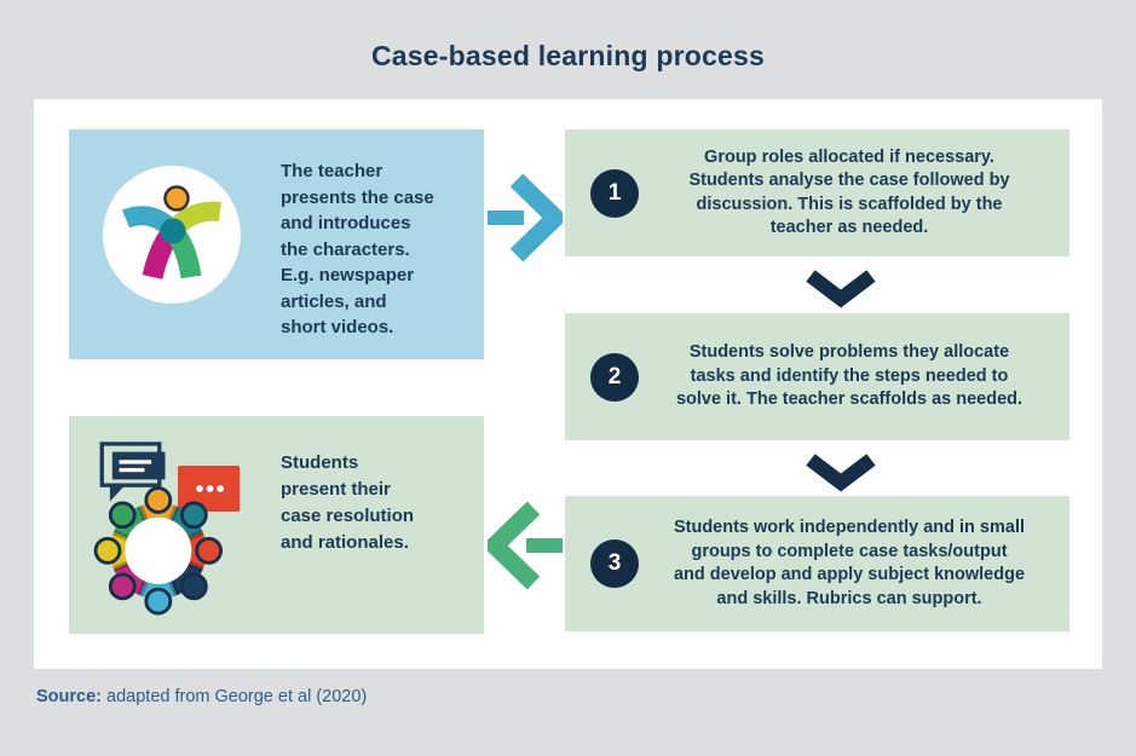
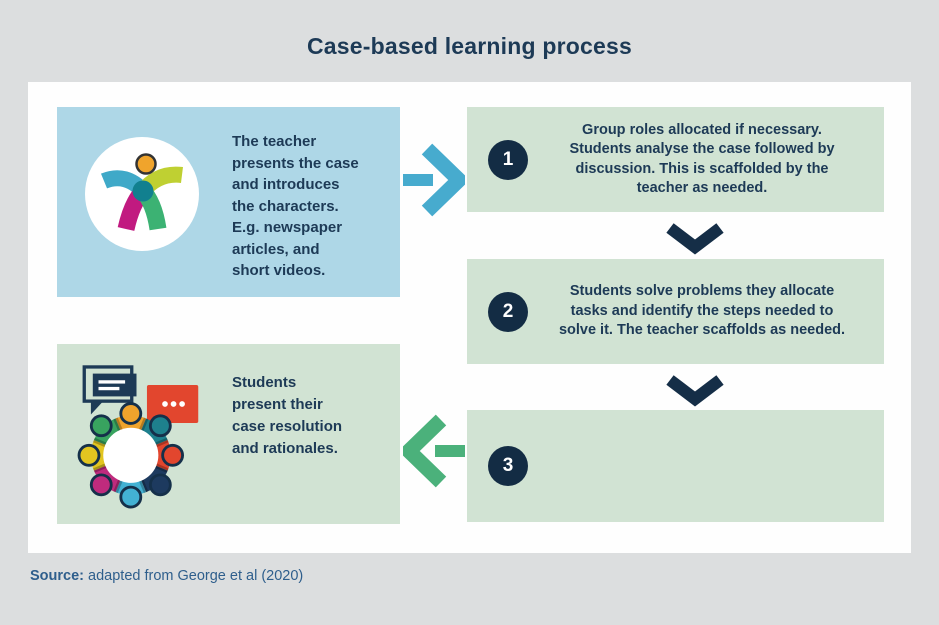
  Case-based learning process
  The teacher
  presents the case
  and introduces
  the characters.
  E.g. newspaper
  articles, and
  short videos.
  1
  Group roles allocated if necessary.
  Students analyse the case followed by
  discussion. This is scaffolded by the
  teacher as needed.
  2
  Students solve problems they allocate
  tasks and identify the steps needed to
  solve it. The teacher scaffolds as needed.
  3
- Students work independently and in small
- groups to complete case tasks/output
- and develop and apply subject knowledge
- and skills. Rubrics can support.
  Students
  present their
  case resolution
  and rationales.
  Source: adapted from George et al (2020)
